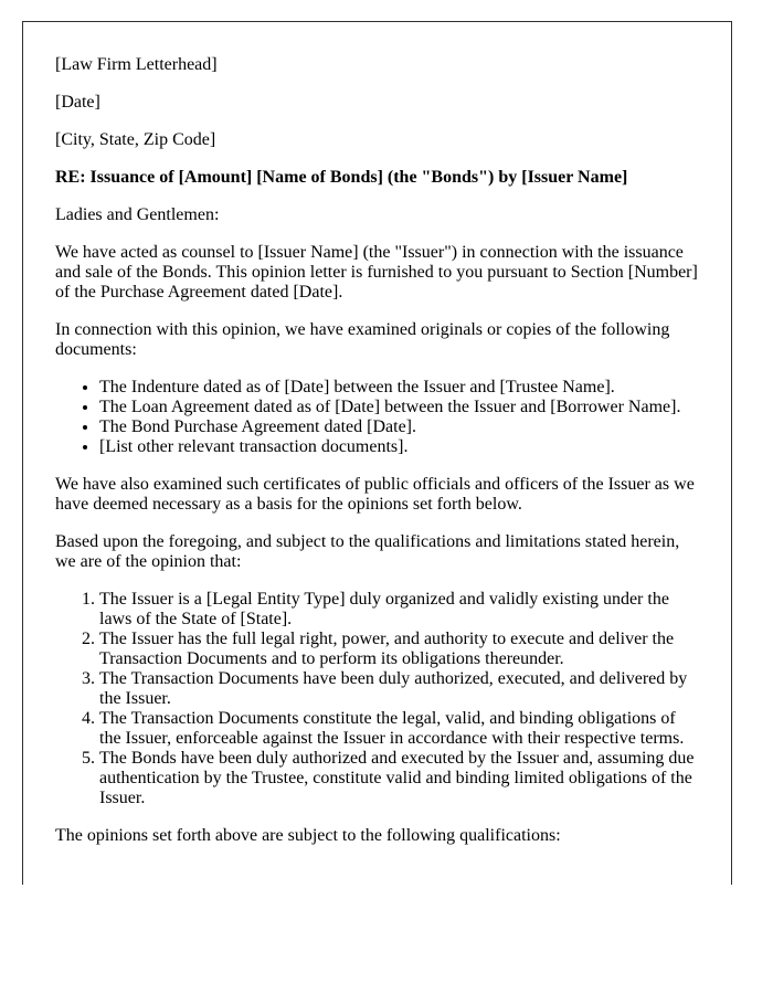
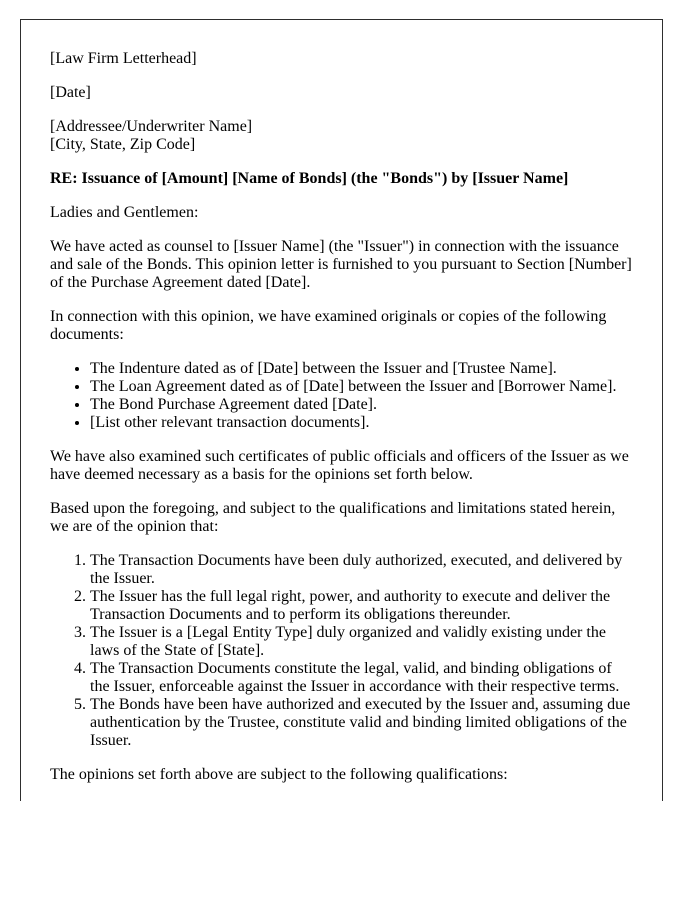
  [Law Firm Letterhead]
  [Date]
+ [Addressee/Underwriter Name]
  [City, State, Zip Code]
  RE: Issuance of [Amount] [Name of Bonds] (the "Bonds") by [Issuer Name]
  Ladies and Gentlemen:
  We have acted as counsel to [Issuer Name] (the "Issuer") in connection with the issuance and sale of the Bonds. This opinion letter is furnished to you pursuant to Section [Number] of the Purchase Agreement dated [Date].
  In connection with this opinion, we have examined originals or copies of the following documents:
  The Indenture dated as of [Date] between the Issuer and [Trustee Name].
  The Loan Agreement dated as of [Date] between the Issuer and [Borrower Name].
  The Bond Purchase Agreement dated [Date].
  [List other relevant transaction documents].
  We have also examined such certificates of public officials and officers of the Issuer as we have deemed necessary as a basis for the opinions set forth below.
  Based upon the foregoing, and subject to the qualifications and limitations stated herein, we are of the opinion that:
- The Issuer is a [Legal Entity Type] duly organized and validly existing under the laws of the State of [State].
+ The Transaction Documents have been duly authorized, executed, and delivered by the Issuer.
  The Issuer has the full legal right, power, and authority to execute and deliver the Transaction Documents and to perform its obligations thereunder.
- The Transaction Documents have been duly authorized, executed, and delivered by the Issuer.
+ The Issuer is a [Legal Entity Type] duly organized and validly existing under the laws of the State of [State].
  The Transaction Documents constitute the legal, valid, and binding obligations of the Issuer, enforceable against the Issuer in accordance with their respective terms.
- The Bonds have been duly authorized and executed by the Issuer and, assuming due authentication by the Trustee, constitute valid and binding limited obligations of the Issuer.
+ The Bonds have been have authorized and executed by the Issuer and, assuming due authentication by the Trustee, constitute valid and binding limited obligations of the Issuer.
  The opinions set forth above are subject to the following qualifications:
